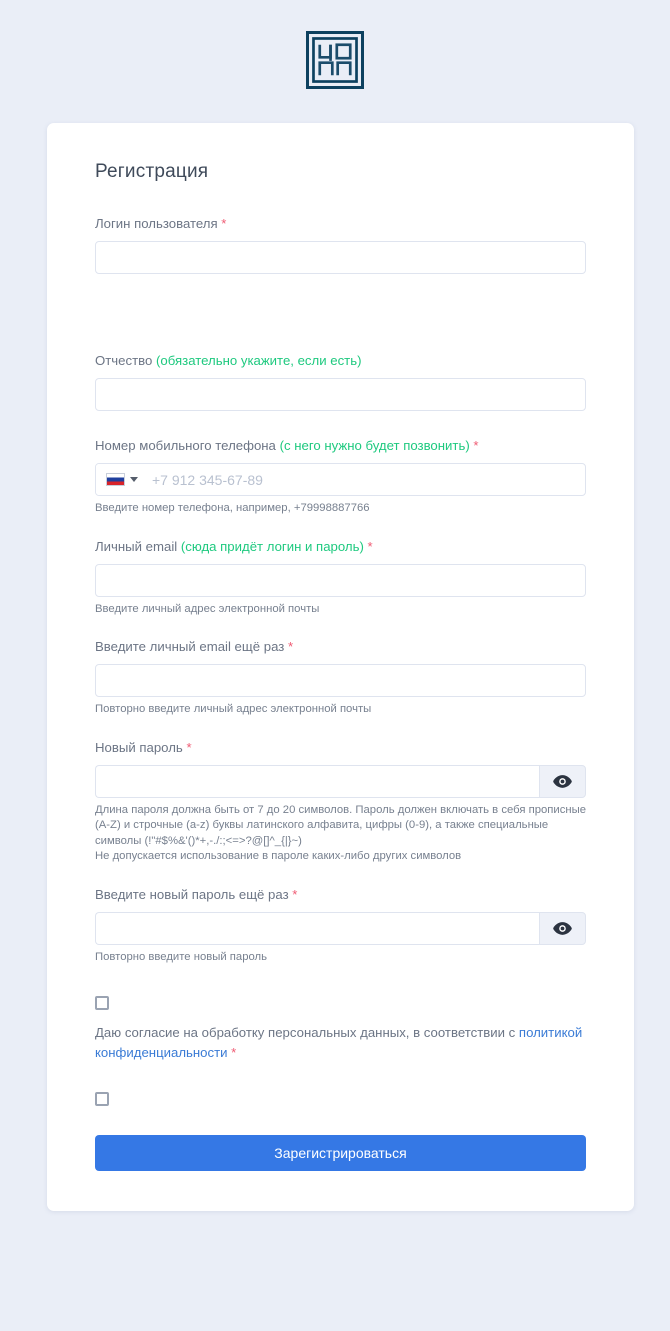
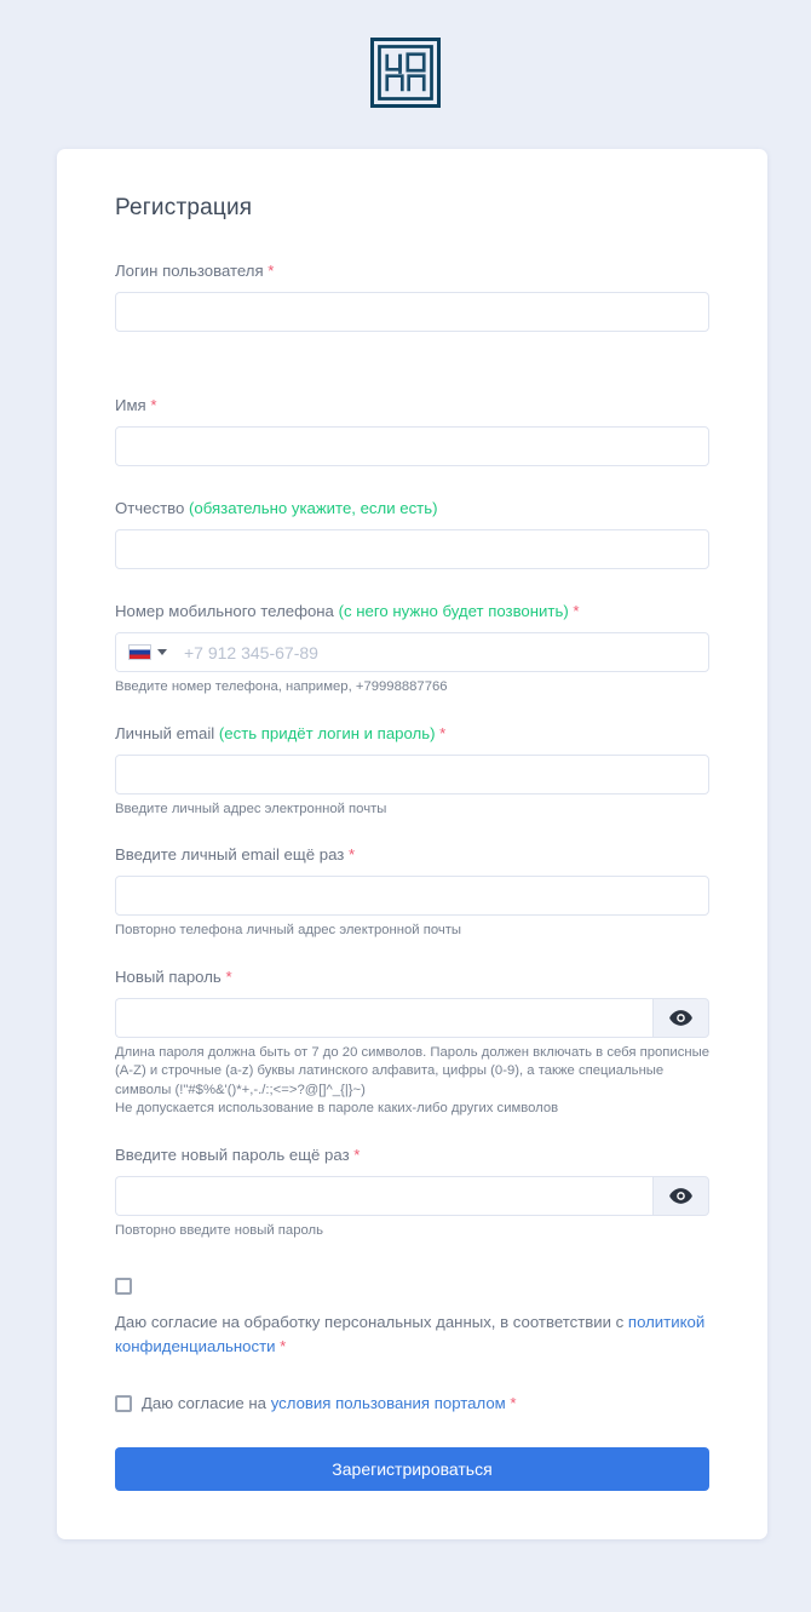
  Регистрация
  Логин пользователя *
+ Имя *
  Отчество (обязательно укажите, если есть)
  Номер мобильного телефона (с него нужно будет позвонить) *
  +7 912 345-67-89
  Введите номер телефона, например, +79998887766
- Личный email (сюда придёт логин и пароль) *
+ Личный email (есть придёт логин и пароль) *
  Введите личный адрес электронной почты
  Введите личный email ещё раз *
- Повторно введите личный адрес электронной почты
+ Повторно телефона личный адрес электронной почты
  Новый пароль *
  Длина пароля должна быть от 7 до 20 символов. Пароль должен включать в себя прописные (A-Z) и строчные (a-z) буквы латинского алфавита, цифры (0-9), а также специальные символы (!"#$%&'()*+,-./:;<=>?@[]^_{|}~)
  Не допускается использование в пароле каких-либо других символов
  Введите новый пароль ещё раз *
  Повторно введите новый пароль
  Даю согласие на обработку персональных данных, в соответствии с политикой конфиденциальности *
+ Даю согласие на условия пользования порталом *
  Зарегистрироваться
